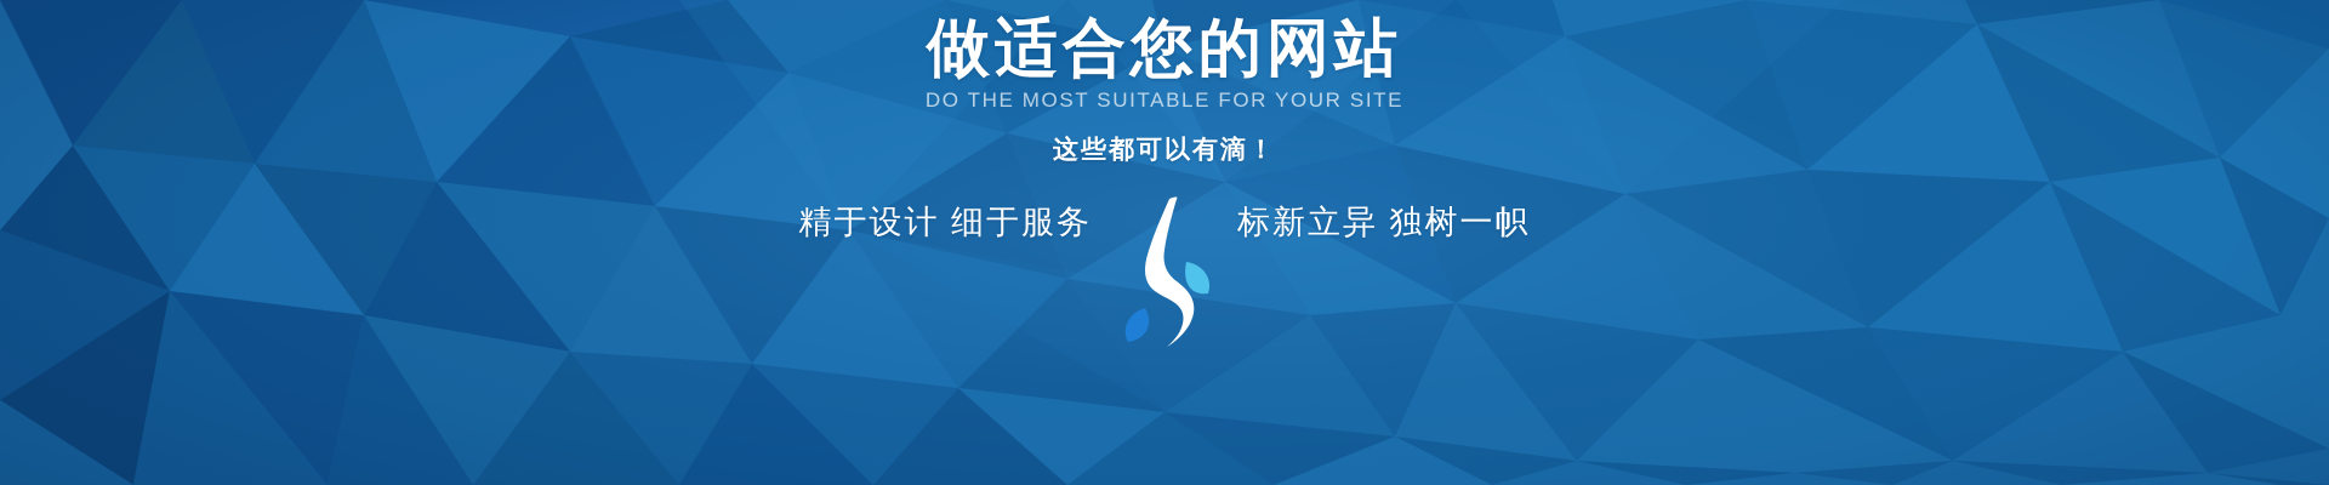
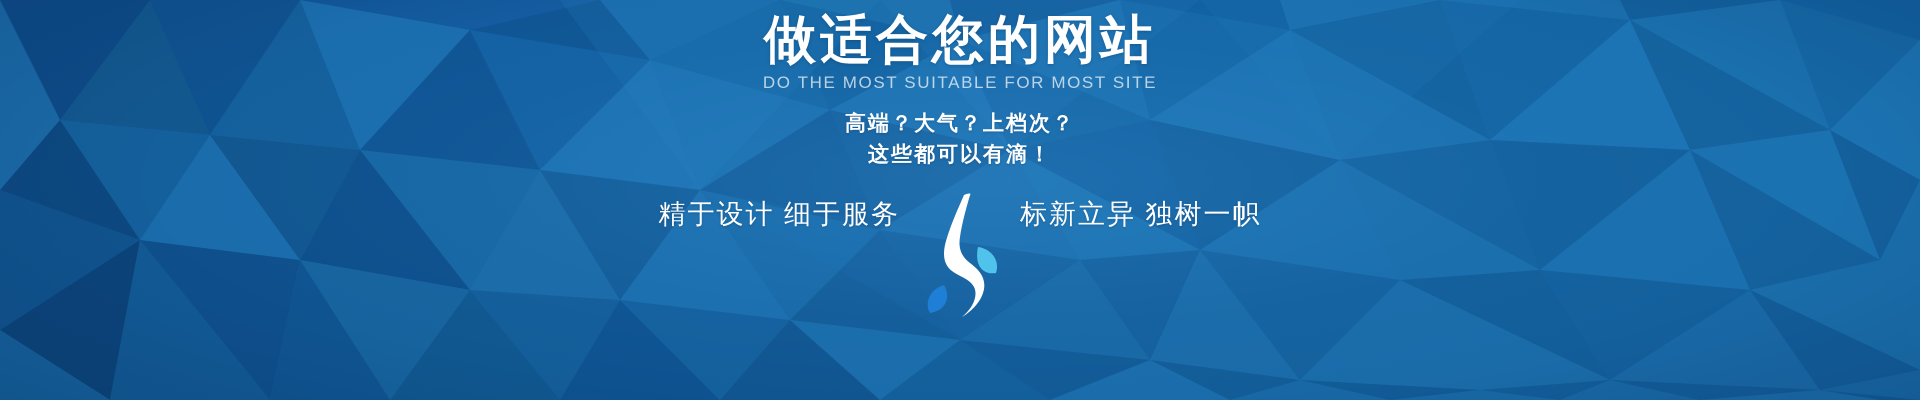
  做适合您的网站
- DO THE MOST SUITABLE FOR YOUR SITE
+ DO THE MOST SUITABLE FOR MOST SITE
+ 高端？大气？上档次？
  这些都可以有滴！
  精于设计 细于服务
  标新立异 独树一帜
